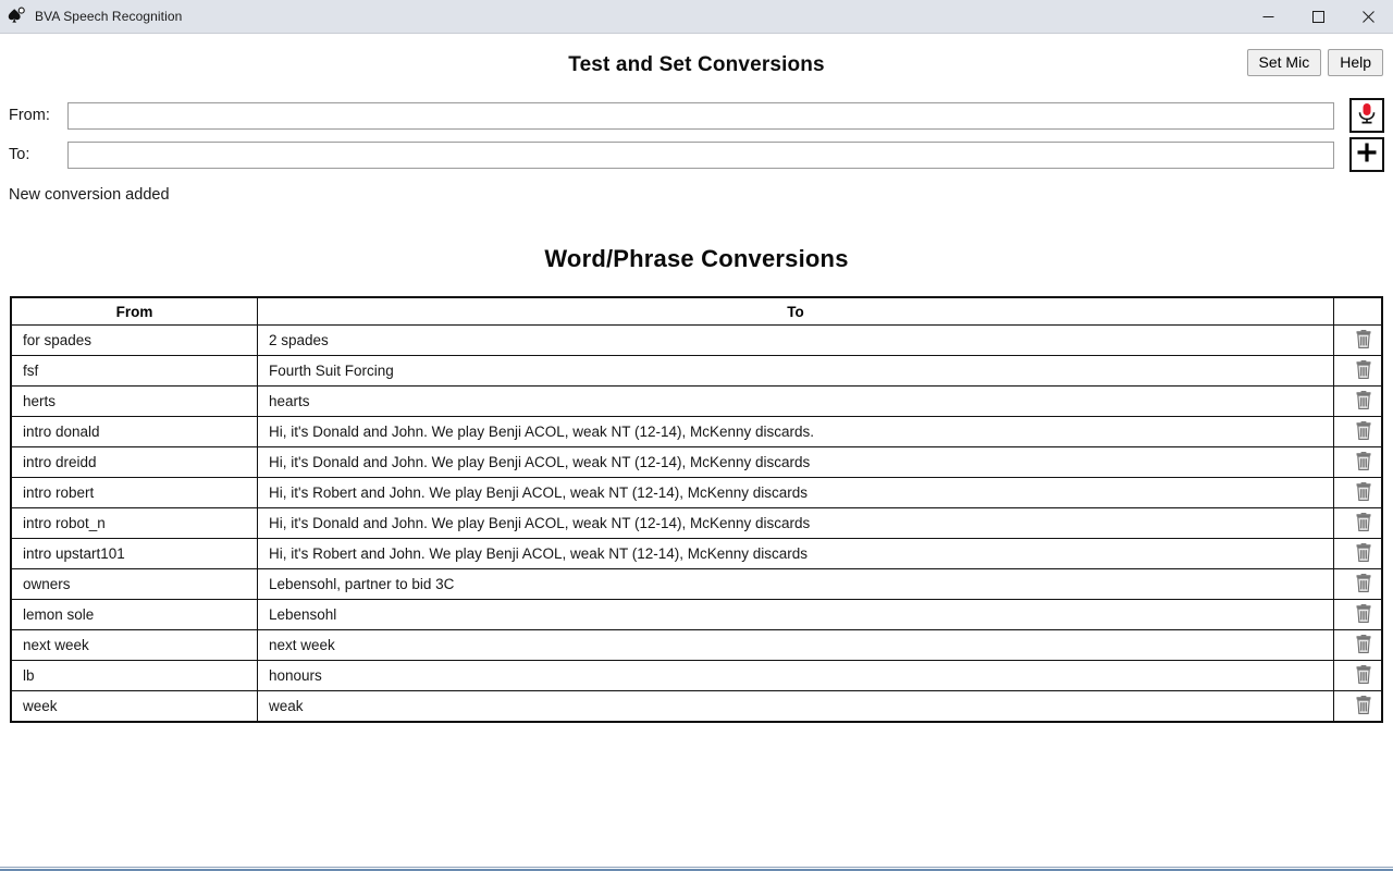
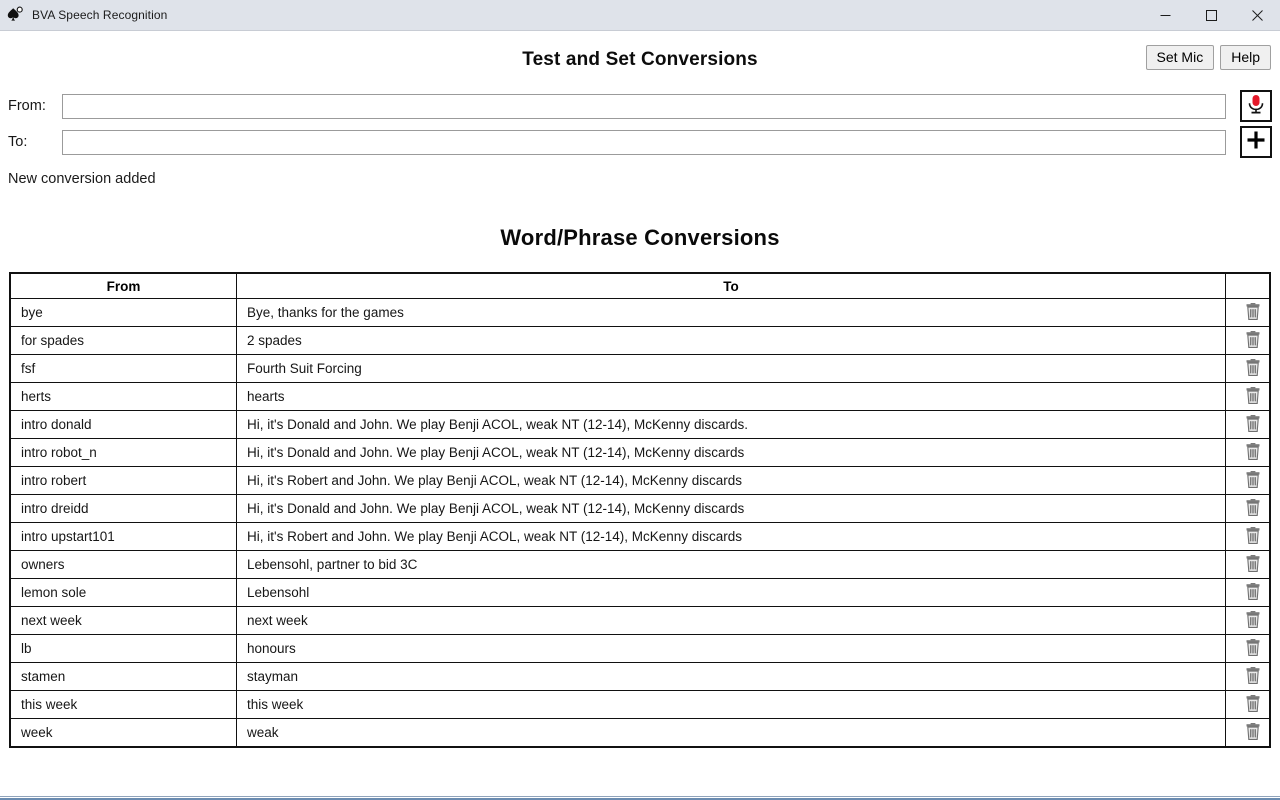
  BVA Speech Recognition
  Test and Set Conversions
  Set Mic
  Help
  From:
  To:
  New conversion added
  Word/Phrase Conversions
  From	To
+ bye	Bye, thanks for the games
  for spades	2 spades
  fsf	Fourth Suit Forcing
  herts	hearts
  intro donald	Hi, it's Donald and John. We play Benji ACOL, weak NT (12-14), McKenny discards.
- intro dreidd	Hi, it's Donald and John. We play Benji ACOL, weak NT (12-14), McKenny discards
+ intro robot_n	Hi, it's Donald and John. We play Benji ACOL, weak NT (12-14), McKenny discards
  intro robert	Hi, it's Robert and John. We play Benji ACOL, weak NT (12-14), McKenny discards
- intro robot_n	Hi, it's Donald and John. We play Benji ACOL, weak NT (12-14), McKenny discards
+ intro dreidd	Hi, it's Donald and John. We play Benji ACOL, weak NT (12-14), McKenny discards
  intro upstart101	Hi, it's Robert and John. We play Benji ACOL, weak NT (12-14), McKenny discards
  owners	Lebensohl, partner to bid 3C
  lemon sole	Lebensohl
  next week	next week
  lb	honours
+ stamen	stayman
+ this week	this week
  week	weak
